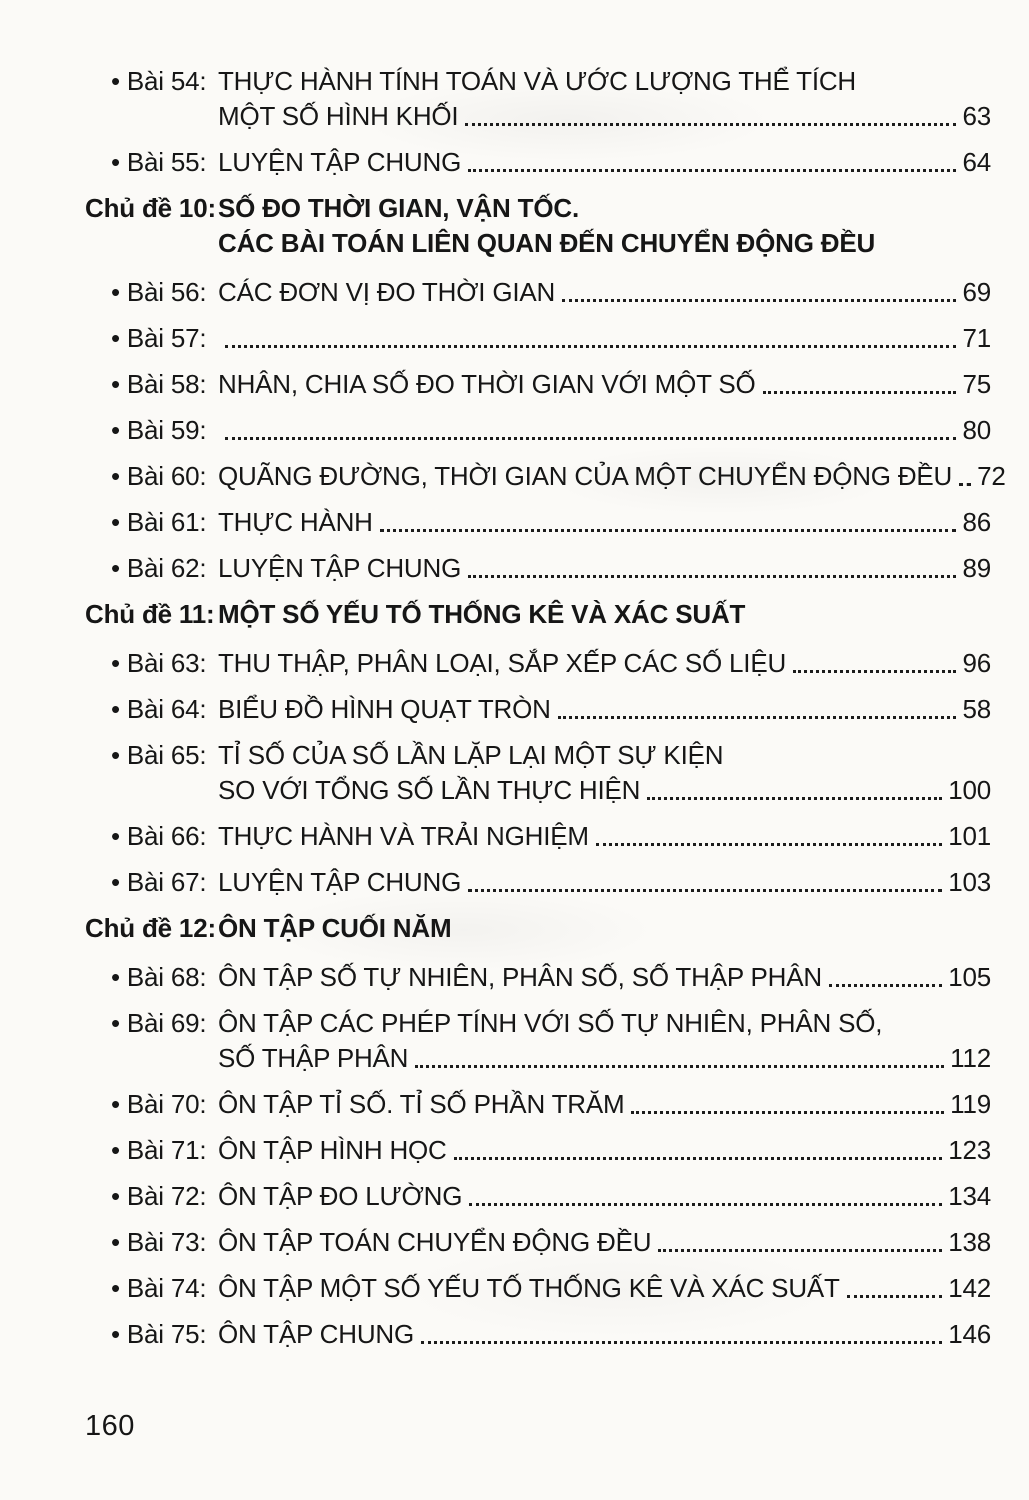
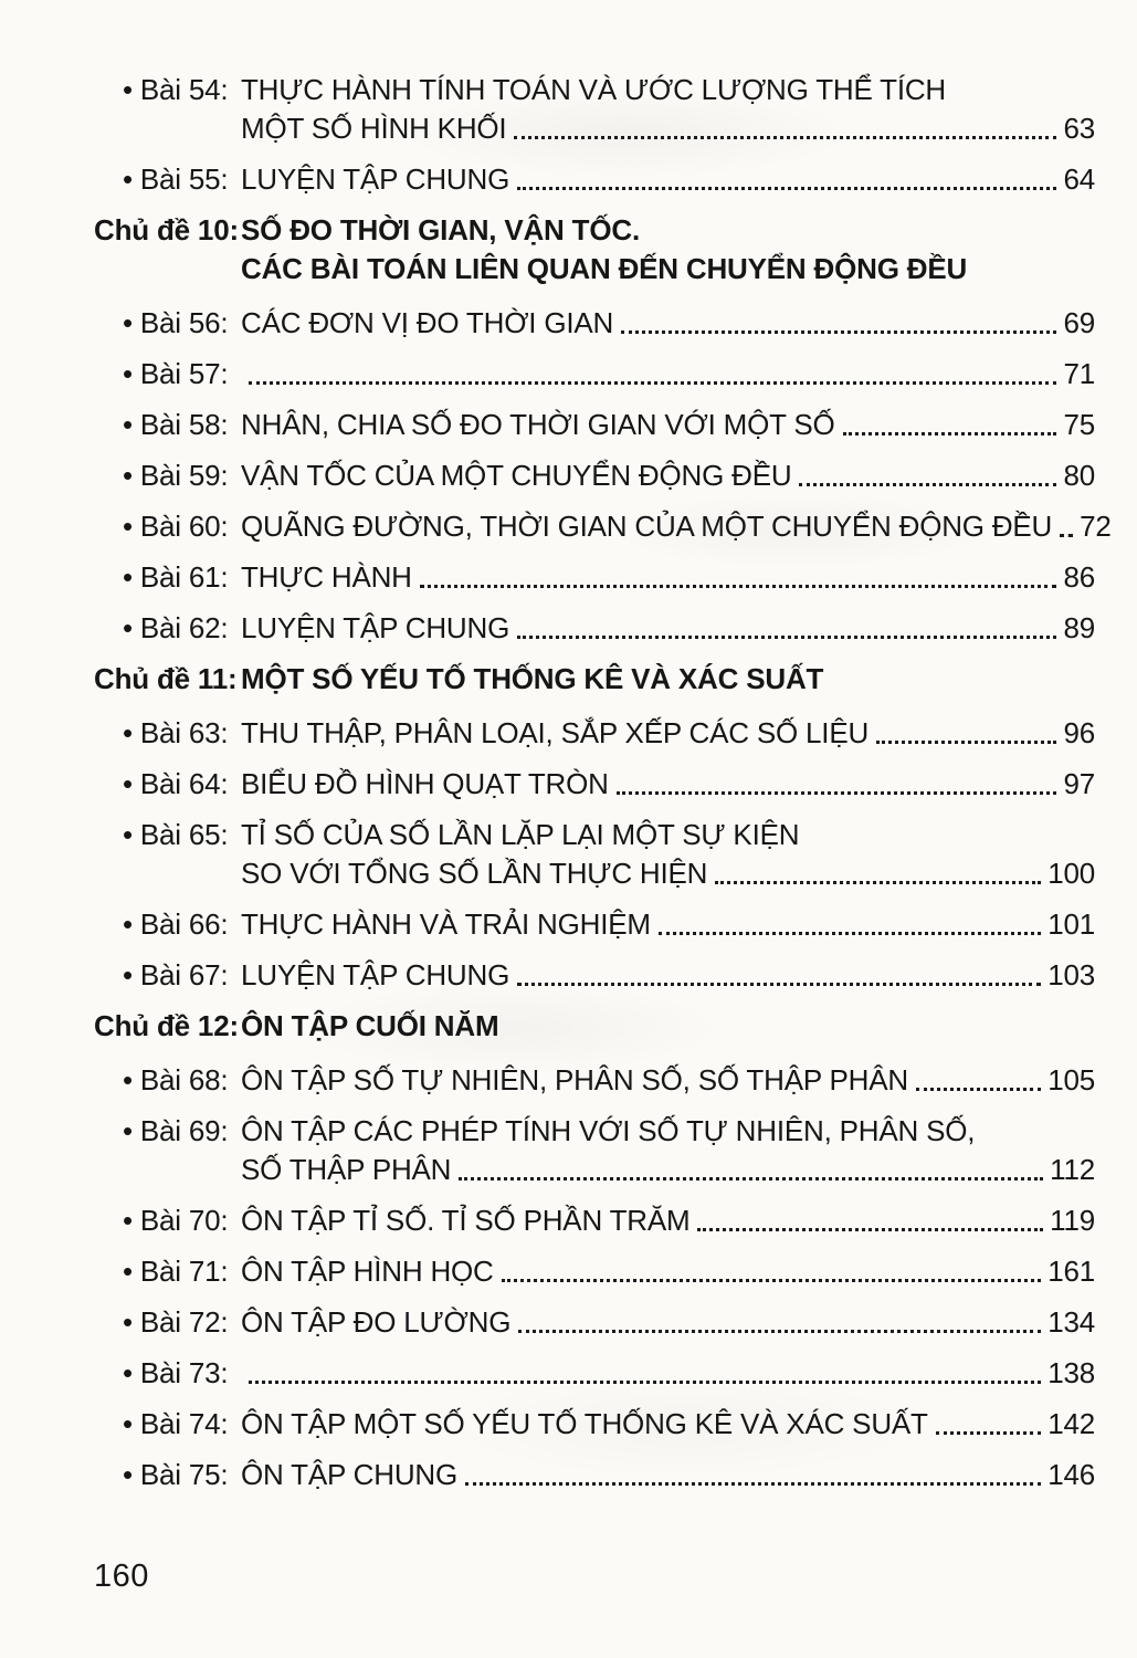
  •
  Bài 54:
  THỰC HÀNH TÍNH TOÁN VÀ ƯỚC LƯỢNG THỂ TÍCH
  MỘT SỐ HÌNH KHỐI
  63
  •
  Bài 55:
  LUYỆN TẬP CHUNG
  64
  Chủ đề 10:
  SỐ ĐO THỜI GIAN, VẬN TỐC.
  CÁC BÀI TOÁN LIÊN QUAN ĐẾN CHUYỂN ĐỘNG ĐỀU
  •
  Bài 56:
  CÁC ĐƠN VỊ ĐO THỜI GIAN
  69
  •
  Bài 57:
  71
  •
  Bài 58:
  NHÂN, CHIA SỐ ĐO THỜI GIAN VỚI MỘT SỐ
  75
  •
  Bài 59:
+ VẬN TỐC CỦA MỘT CHUYỂN ĐỘNG ĐỀU
  80
  •
  Bài 60:
  QUÃNG ĐƯỜNG, THỜI GIAN CỦA MỘT CHUYỂN ĐỘNG ĐỀU
  72
  •
  Bài 61:
  THỰC HÀNH
  86
  •
  Bài 62:
  LUYỆN TẬP CHUNG
  89
  Chủ đề 11:
  MỘT SỐ YẾU TỐ THỐNG KÊ VÀ XÁC SUẤT
  •
  Bài 63:
  THU THẬP, PHÂN LOẠI, SẮP XẾP CÁC SỐ LIỆU
  96
  •
  Bài 64:
  BIỂU ĐỒ HÌNH QUẠT TRÒN
- 58
+ 97
  •
  Bài 65:
  TỈ SỐ CỦA SỐ LẦN LẶP LẠI MỘT SỰ KIỆN
  SO VỚI TỔNG SỐ LẦN THỰC HIỆN
  100
  •
  Bài 66:
  THỰC HÀNH VÀ TRẢI NGHIỆM
  101
  •
  Bài 67:
  LUYỆN TẬP CHUNG
  103
  Chủ đề 12:
  ÔN TẬP CUỐI NĂM
  •
  Bài 68:
  ÔN TẬP SỐ TỰ NHIÊN, PHÂN SỐ, SỐ THẬP PHÂN
  105
  •
  Bài 69:
  ÔN TẬP CÁC PHÉP TÍNH VỚI SỐ TỰ NHIÊN, PHÂN SỐ,
  SỐ THẬP PHÂN
  112
  •
  Bài 70:
  ÔN TẬP TỈ SỐ. TỈ SỐ PHẦN TRĂM
  119
  •
  Bài 71:
  ÔN TẬP HÌNH HỌC
- 123
+ 161
  •
  Bài 72:
  ÔN TẬP ĐO LƯỜNG
  134
  •
  Bài 73:
- ÔN TẬP TOÁN CHUYỂN ĐỘNG ĐỀU
  138
  •
  Bài 74:
  ÔN TẬP MỘT SỐ YẾU TỐ THỐNG KÊ VÀ XÁC SUẤT
  142
  •
  Bài 75:
  ÔN TẬP CHUNG
  146
  160
